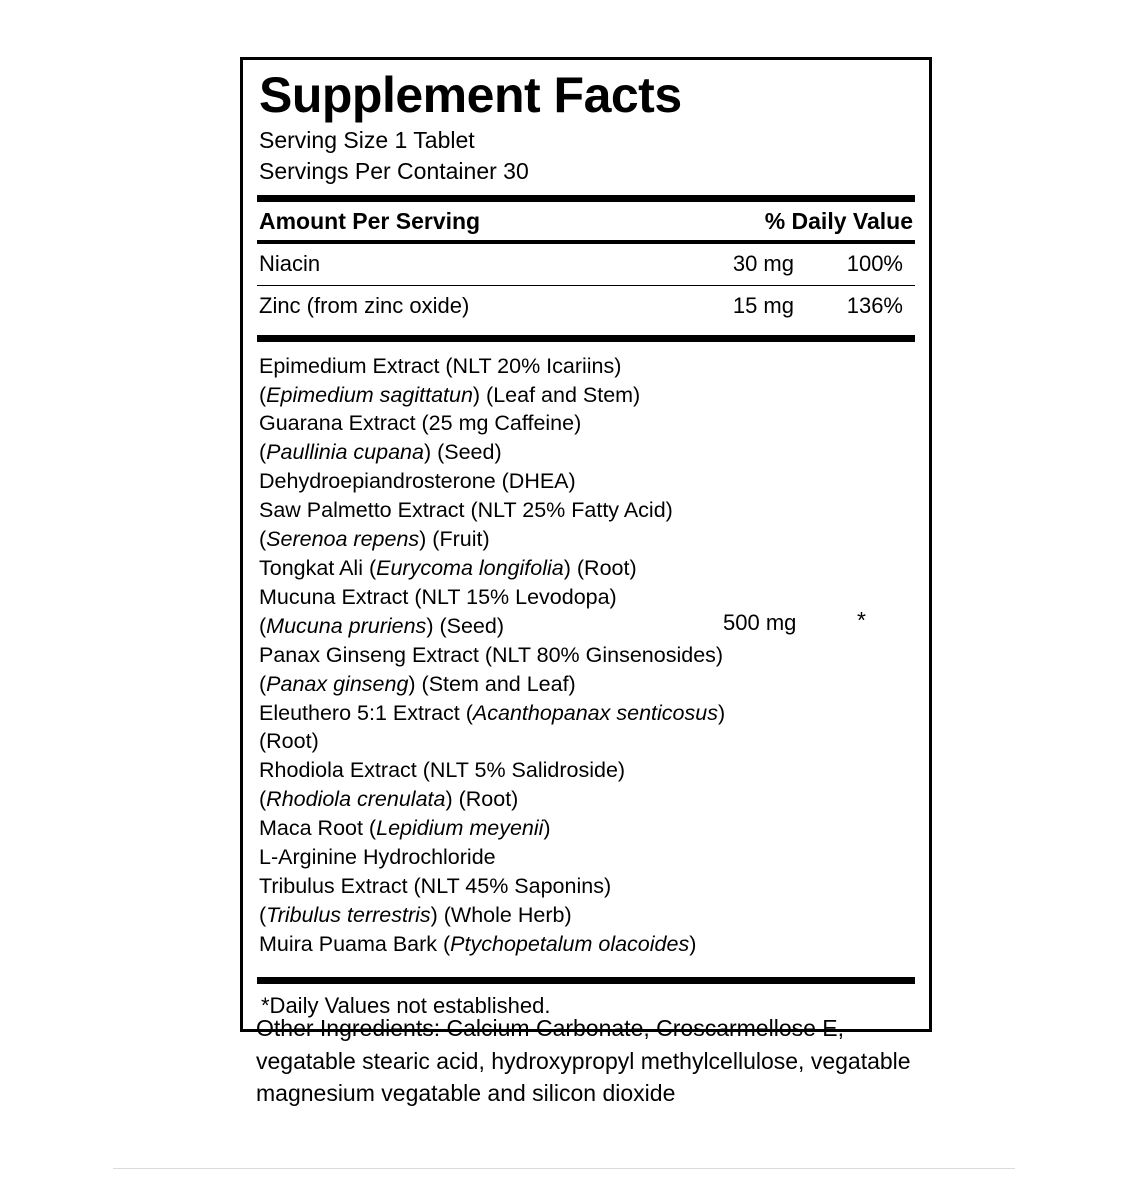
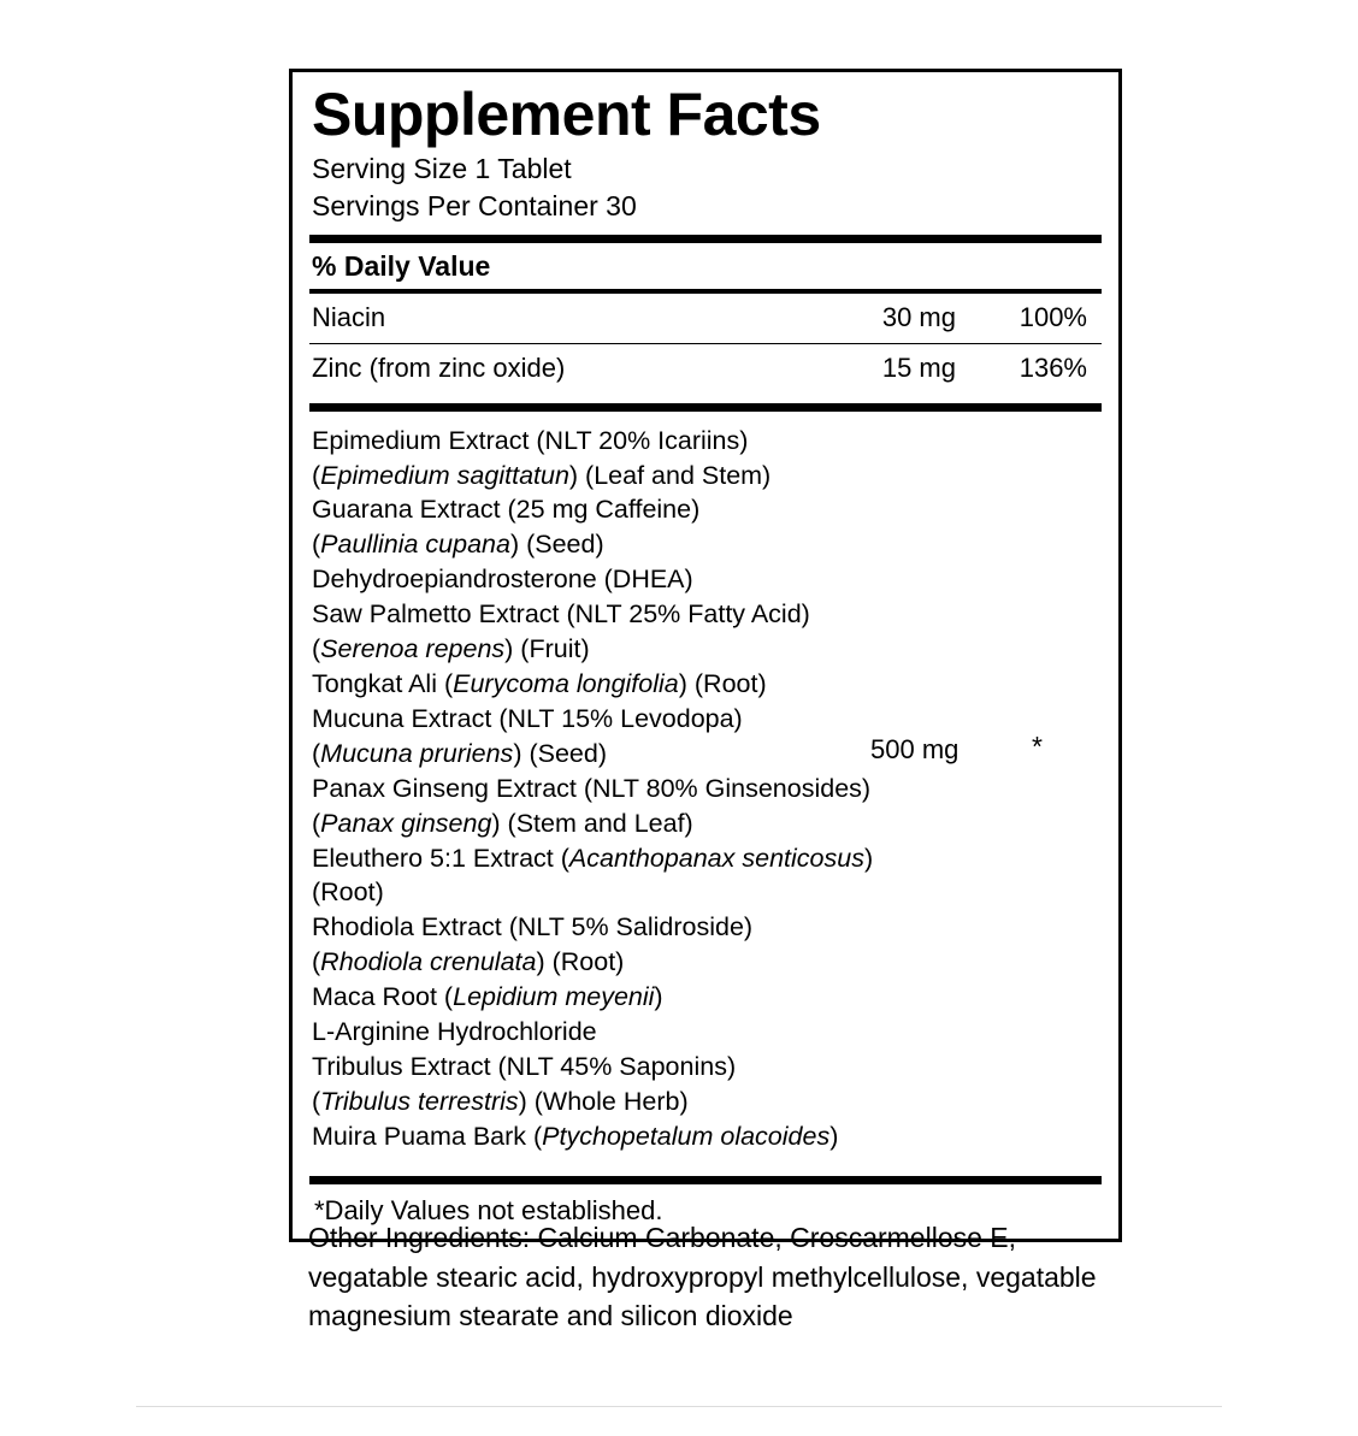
  Supplement Facts
  Serving Size 1 Tablet
  Servings Per Container 30
- Amount Per Serving
  % Daily Value
  Niacin
  30 mg
  100%
  Zinc (from zinc oxide)
  15 mg
  136%
  Epimedium Extract (NLT 20% Icariins)
  (Epimedium sagittatun) (Leaf and Stem)
  Guarana Extract (25 mg Caffeine)
  (Paullinia cupana) (Seed)
  Dehydroepiandrosterone (DHEA)
  Saw Palmetto Extract (NLT 25% Fatty Acid)
  (Serenoa repens) (Fruit)
  Tongkat Ali (Eurycoma longifolia) (Root)
  Mucuna Extract (NLT 15% Levodopa)
  (Mucuna pruriens) (Seed)
  Panax Ginseng Extract (NLT 80% Ginsenosides)
  (Panax ginseng) (Stem and Leaf)
  Eleuthero 5:1 Extract (Acanthopanax senticosus)
  (Root)
  Rhodiola Extract (NLT 5% Salidroside)
  (Rhodiola crenulata) (Root)
  Maca Root (Lepidium meyenii)
  L-Arginine Hydrochloride
  Tribulus Extract (NLT 45% Saponins)
  (Tribulus terrestris) (Whole Herb)
  Muira Puama Bark (Ptychopetalum olacoides)
  500 mg
  *
  *Daily Values not established.
- Other Ingredients: Calcium Carbonate, Croscarmellose E, vegatable stearic acid, hydroxypropyl methylcellulose, vegatable magnesium vegatable and silicon dioxide
+ Other Ingredients: Calcium Carbonate, Croscarmellose E, vegatable stearic acid, hydroxypropyl methylcellulose, vegatable magnesium stearate and silicon dioxide
